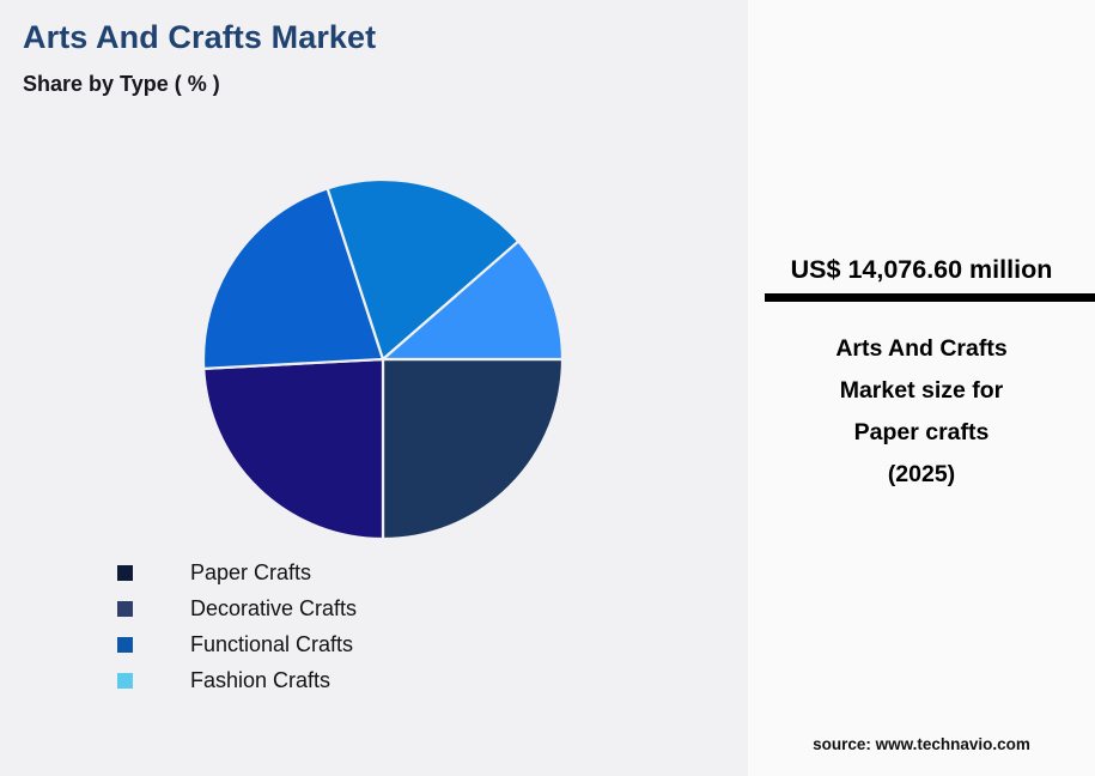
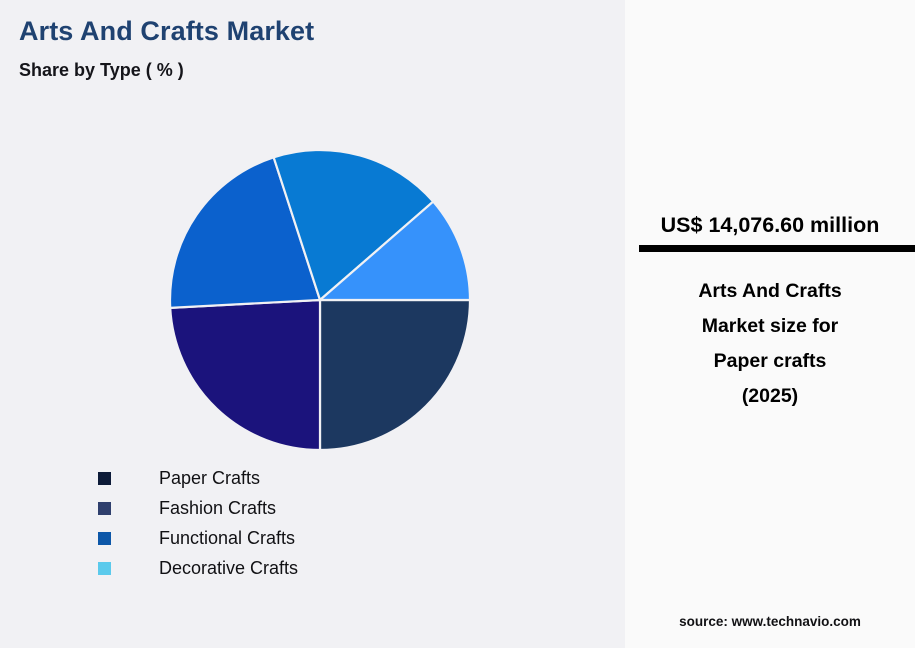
  Arts And Crafts Market
  Share by Type ( % )
  Paper Crafts
- Decorative Crafts
+ Fashion Crafts
  Functional Crafts
- Fashion Crafts
+ Decorative Crafts
  US$ 14,076.60 million
  Arts And Crafts
  Market size for
  Paper crafts
  (2025)
  source: www.technavio.com
